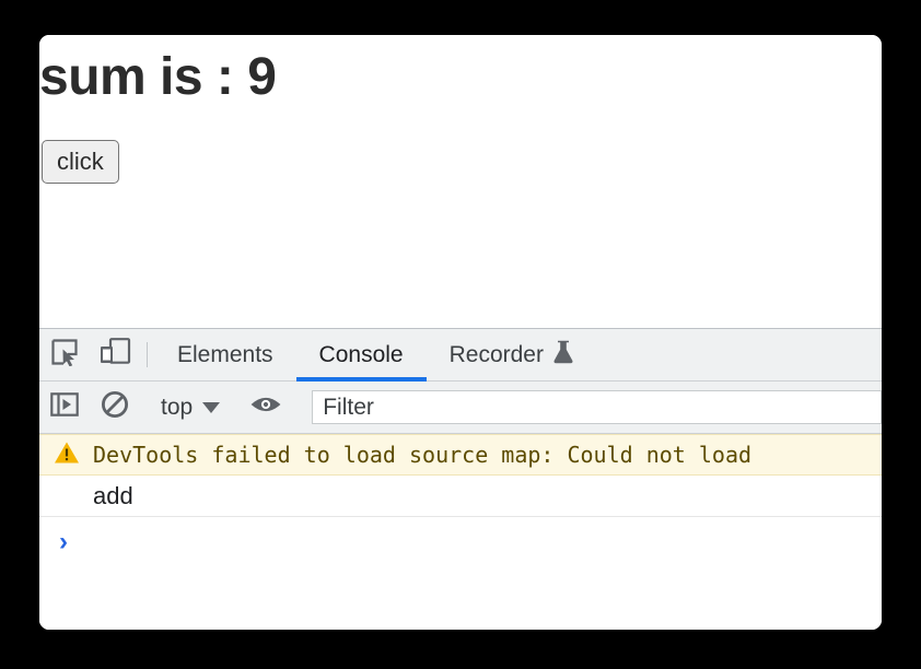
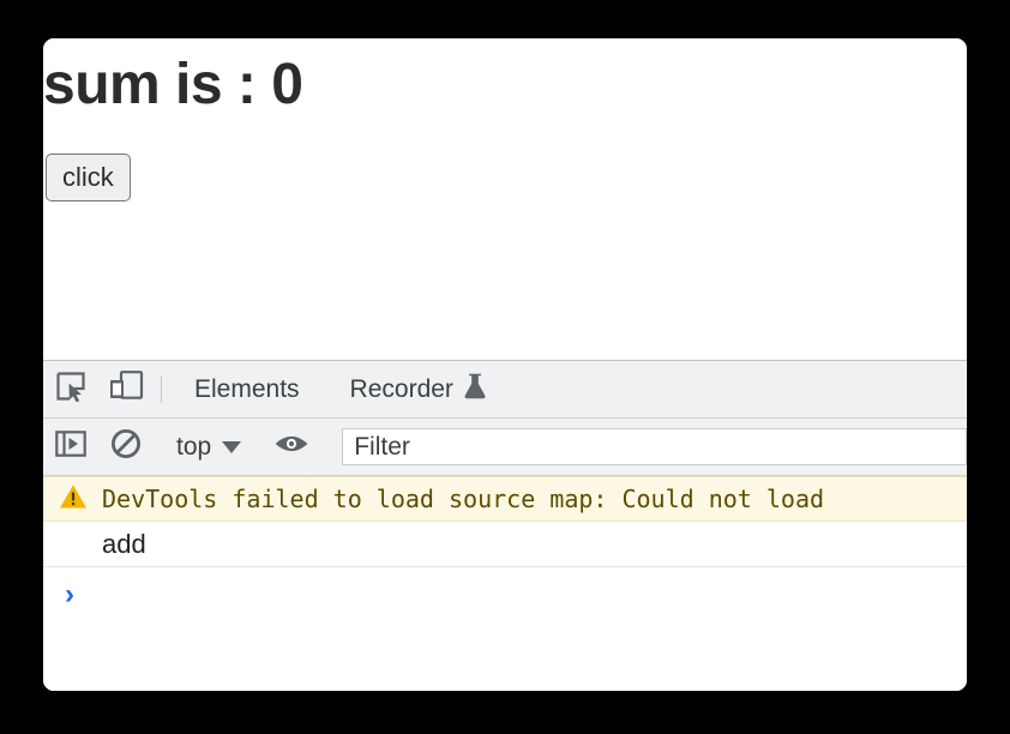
- sum is : 9
+ sum is : 0
  click
  Elements
- Console
  Recorder
  top
  Filter
  DevTools failed to load source map: Could not load
  add
  ›
